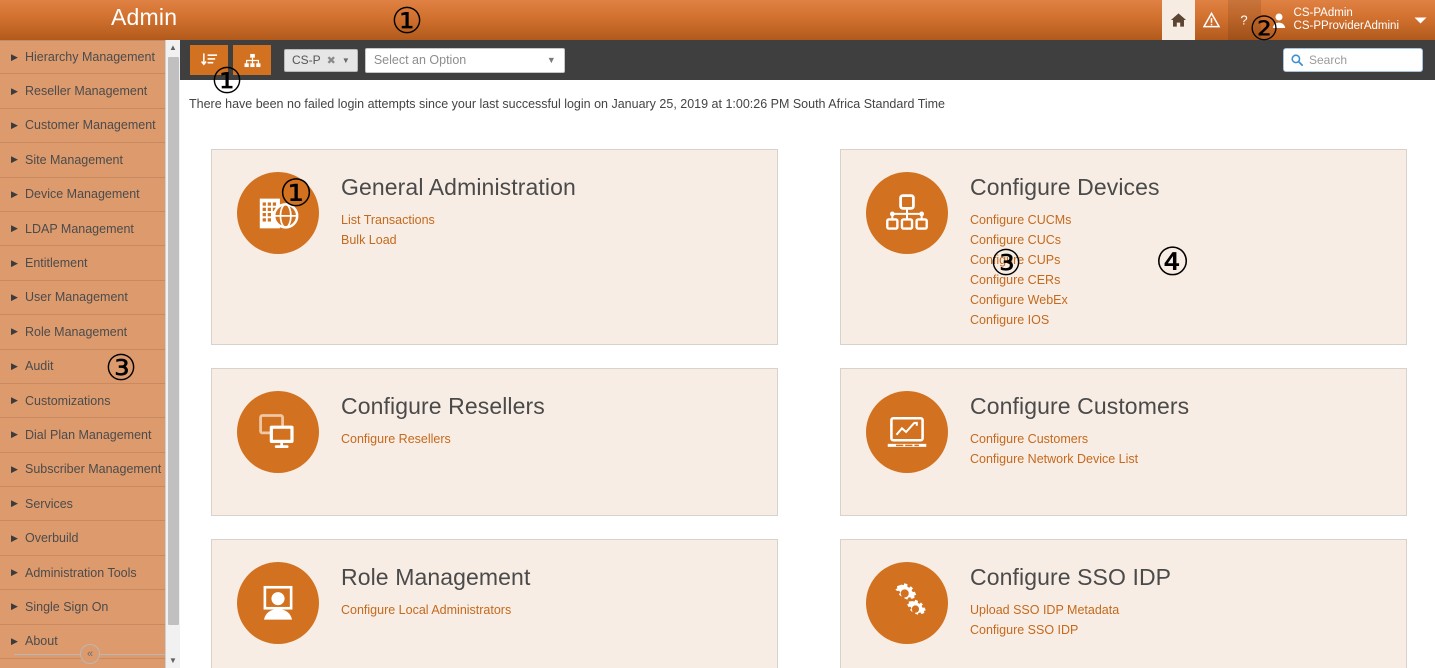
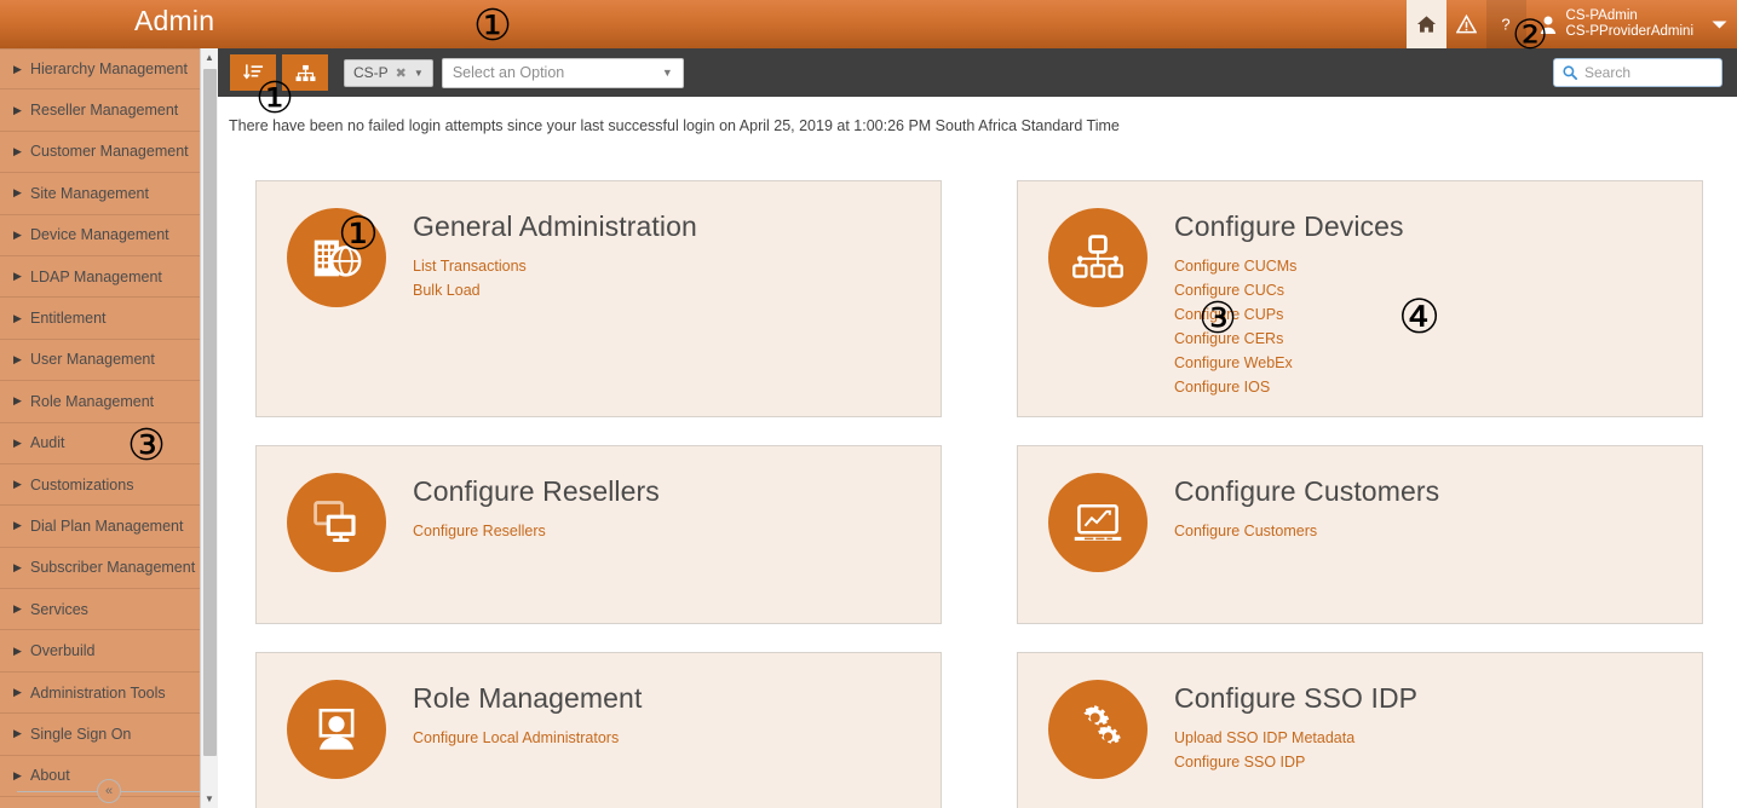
  Admin
  ?
  CS-PAdmin
  CS-PProviderAdmini
  ▶
  Hierarchy Management
  ▶
  Reseller Management
  ▶
  Customer Management
  ▶
  Site Management
  ▶
  Device Management
  ▶
  LDAP Management
  ▶
  Entitlement
  ▶
  User Management
  ▶
  Role Management
  ▶
  Audit
  ▶
  Customizations
  ▶
  Dial Plan Management
  ▶
  Subscriber Management
  ▶
  Services
  ▶
  Overbuild
  ▶
  Administration Tools
  ▶
  Single Sign On
  ▶
  About
  «
  ▲
  ▼
  CS-P
  ✖
  ▼
  Select an Option
  ▼
  Search
- There have been no failed login attempts since your last successful login on January 25, 2019 at 1:00:26 PM South Africa Standard Time
+ There have been no failed login attempts since your last successful login on April 25, 2019 at 1:00:26 PM South Africa Standard Time
  General Administration
  List Transactions
  Bulk Load
  Configure Devices
  Configure CUCMs
  Configure CUCs
  Configure CUPs
  Configure CERs
  Configure WebEx
  Configure IOS
  Configure Resellers
  Configure Resellers
  Configure Customers
  Configure Customers
- Configure Network Device List
  Role Management
  Configure Local Administrators
  Configure SSO IDP
  Upload SSO IDP Metadata
  Configure SSO IDP
  ①
  ②
  ①
  ③
  ①
  ③
  ④
